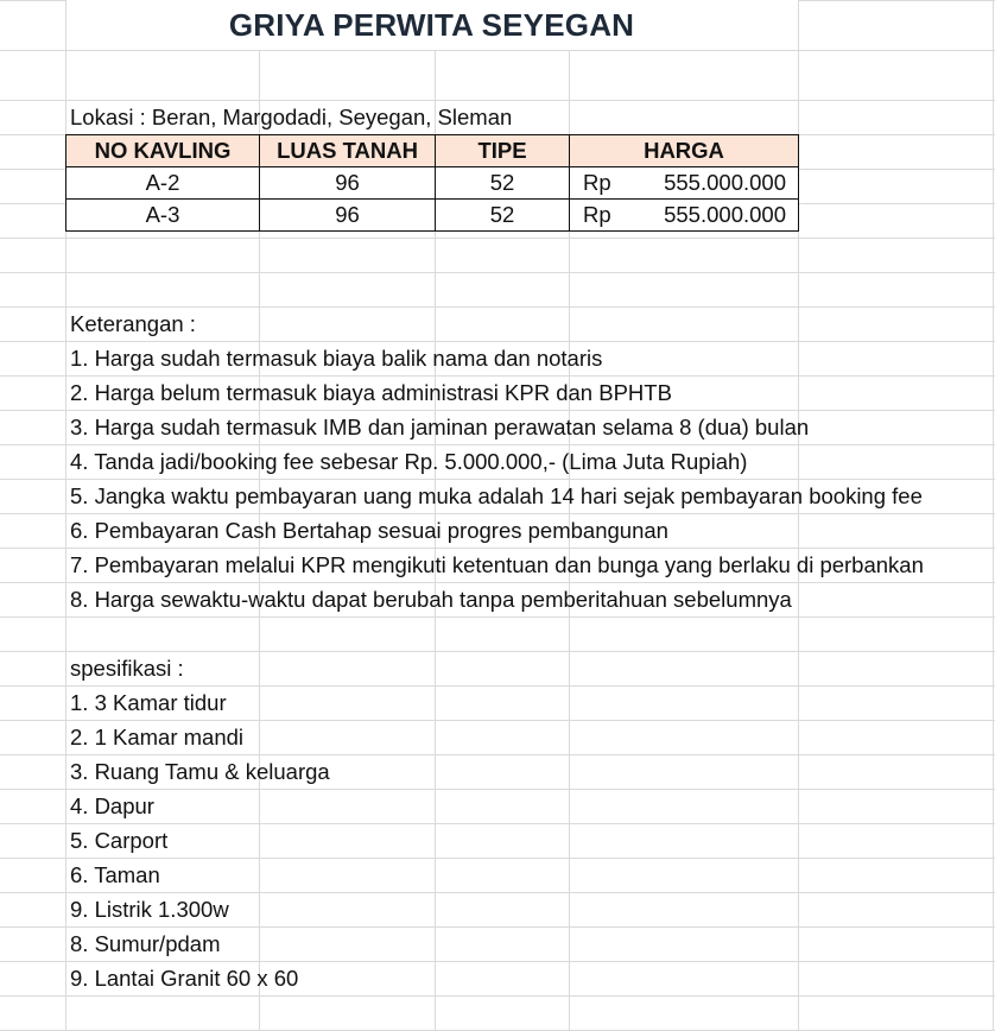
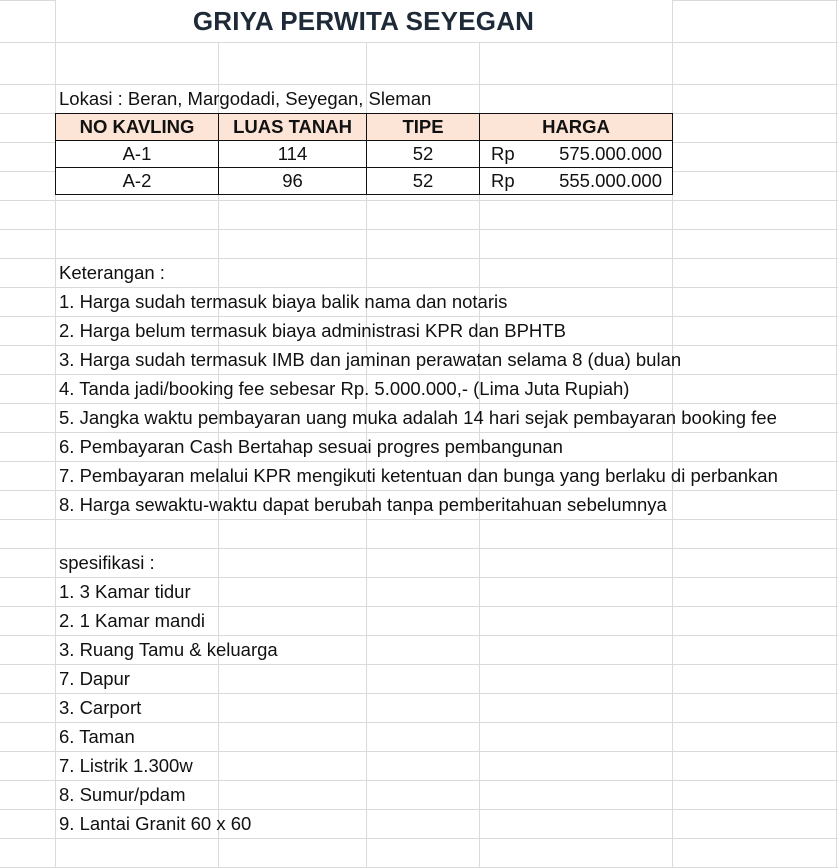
  GRIYA PERWITA SEYEGAN
  Lokasi : Beran, Margodadi, Seyegan, Sleman
  NO KAVLING	LUAS TANAH	TIPE	HARGA
+ A-1	114	52	Rp 575.000.000
  A-2	96	52	Rp 555.000.000
- A-3	96	52	Rp 555.000.000
  Keterangan :
  1. Harga sudah termasuk biaya balik nama dan notaris
  2. Harga belum termasuk biaya administrasi KPR dan BPHTB
  3. Harga sudah termasuk IMB dan jaminan perawatan selama 8 (dua) bulan
  4. Tanda jadi/booking fee sebesar Rp. 5.000.000,- (Lima Juta Rupiah)
  5. Jangka waktu pembayaran uang muka adalah 14 hari sejak pembayaran booking fee
  6. Pembayaran Cash Bertahap sesuai progres pembangunan
  7. Pembayaran melalui KPR mengikuti ketentuan dan bunga yang berlaku di perbankan
  8. Harga sewaktu-waktu dapat berubah tanpa pemberitahuan sebelumnya
  spesifikasi :
  1. 3 Kamar tidur
  2. 1 Kamar mandi
  3. Ruang Tamu & keluarga
- 4. Dapur
+ 7. Dapur
- 5. Carport
+ 3. Carport
  6. Taman
- 9. Listrik 1.300w
+ 7. Listrik 1.300w
  8. Sumur/pdam
  9. Lantai Granit 60 x 60
